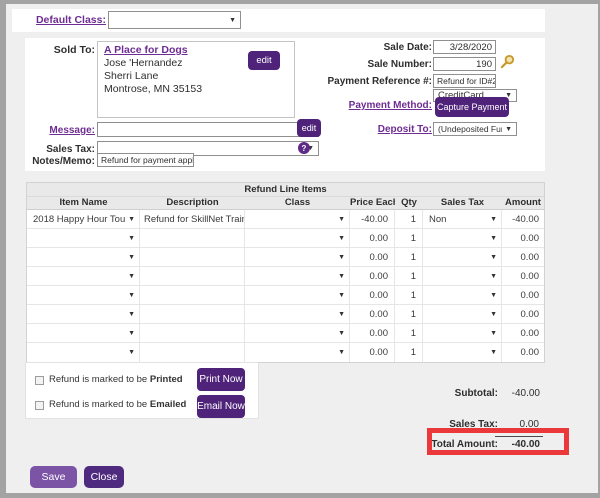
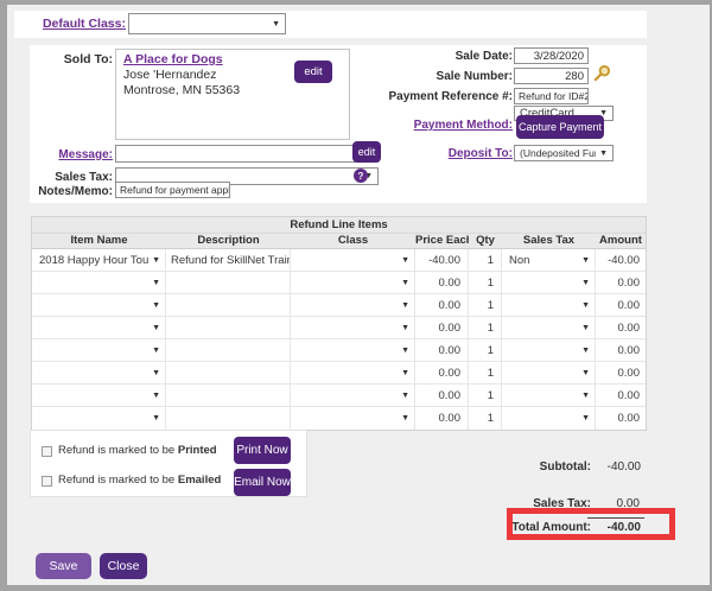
  Default Class:
  Sold To:
  A Place for Dogs
  Jose 'Hernandez
- Sherri Lane
- Montrose, MN 35153
+ Montrose, MN 55363
  edit
  Sale Date:
  3/28/2020
  Sale Number:
- 190
+ 280
  Payment Reference #:
  Refund for ID#2
  CreditCard
  Payment Method:
  Capture Payment
  Deposit To:
  (Undeposited Fu
  Message:
  edit
  Sales Tax:
  ?
  Notes/Memo:
  Refund for payment appl
  Refund Line Items
  Item Name
  Description
  Class
  Price Eac
  Qty
  Sales Tax
  Amount
  2018 Happy Hour Tou
  Refund for SkillNet Trai
  -40.00
  1
  Non
  -40.00
  0.00
  1
  0.00
  0.00
  1
  0.00
  0.00
  1
  0.00
  0.00
  1
  0.00
  0.00
  1
  0.00
  0.00
  1
  0.00
  0.00
  1
  0.00
  Refund is marked to be Printed
  Print Now
  Refund is marked to be Emailed
  Email Now
  Subtotal:
  -40.00
  Sales Tax:
  0.00
  Total Amount:
  -40.00
  Save
  Close
